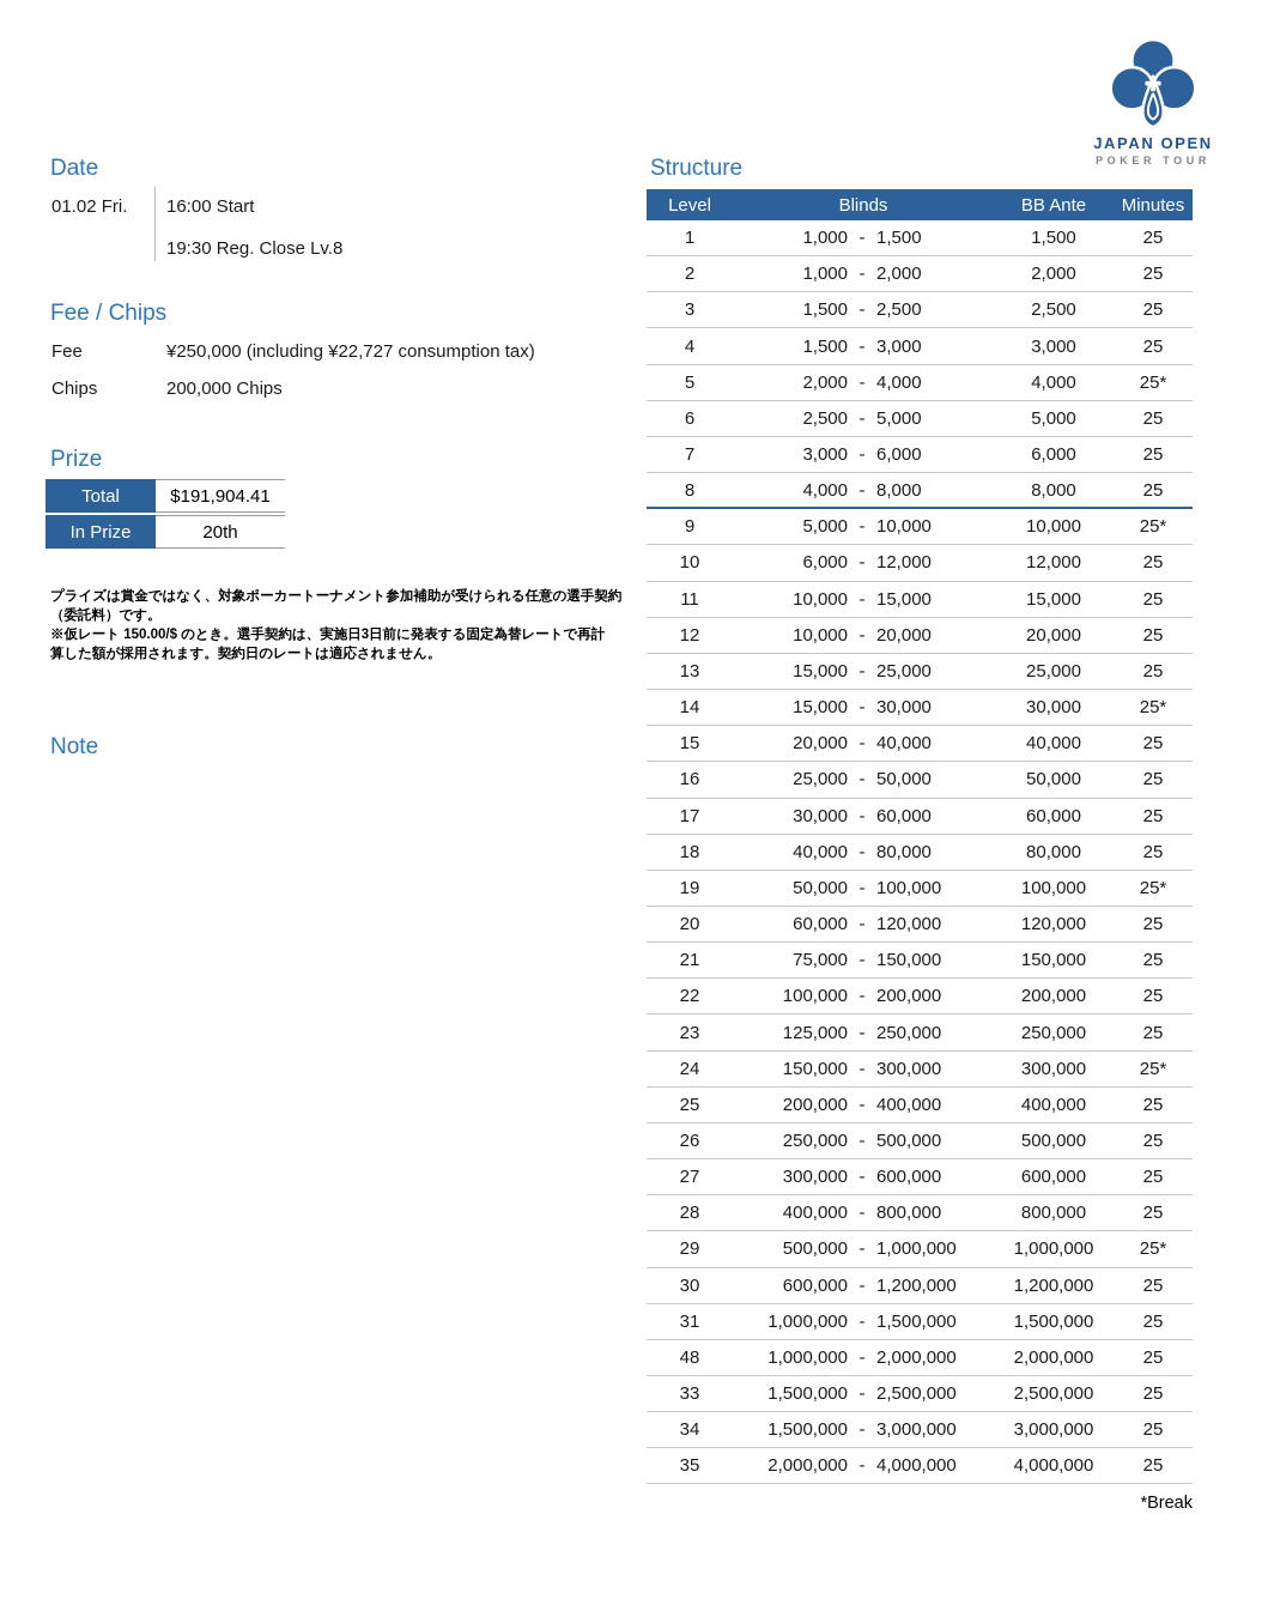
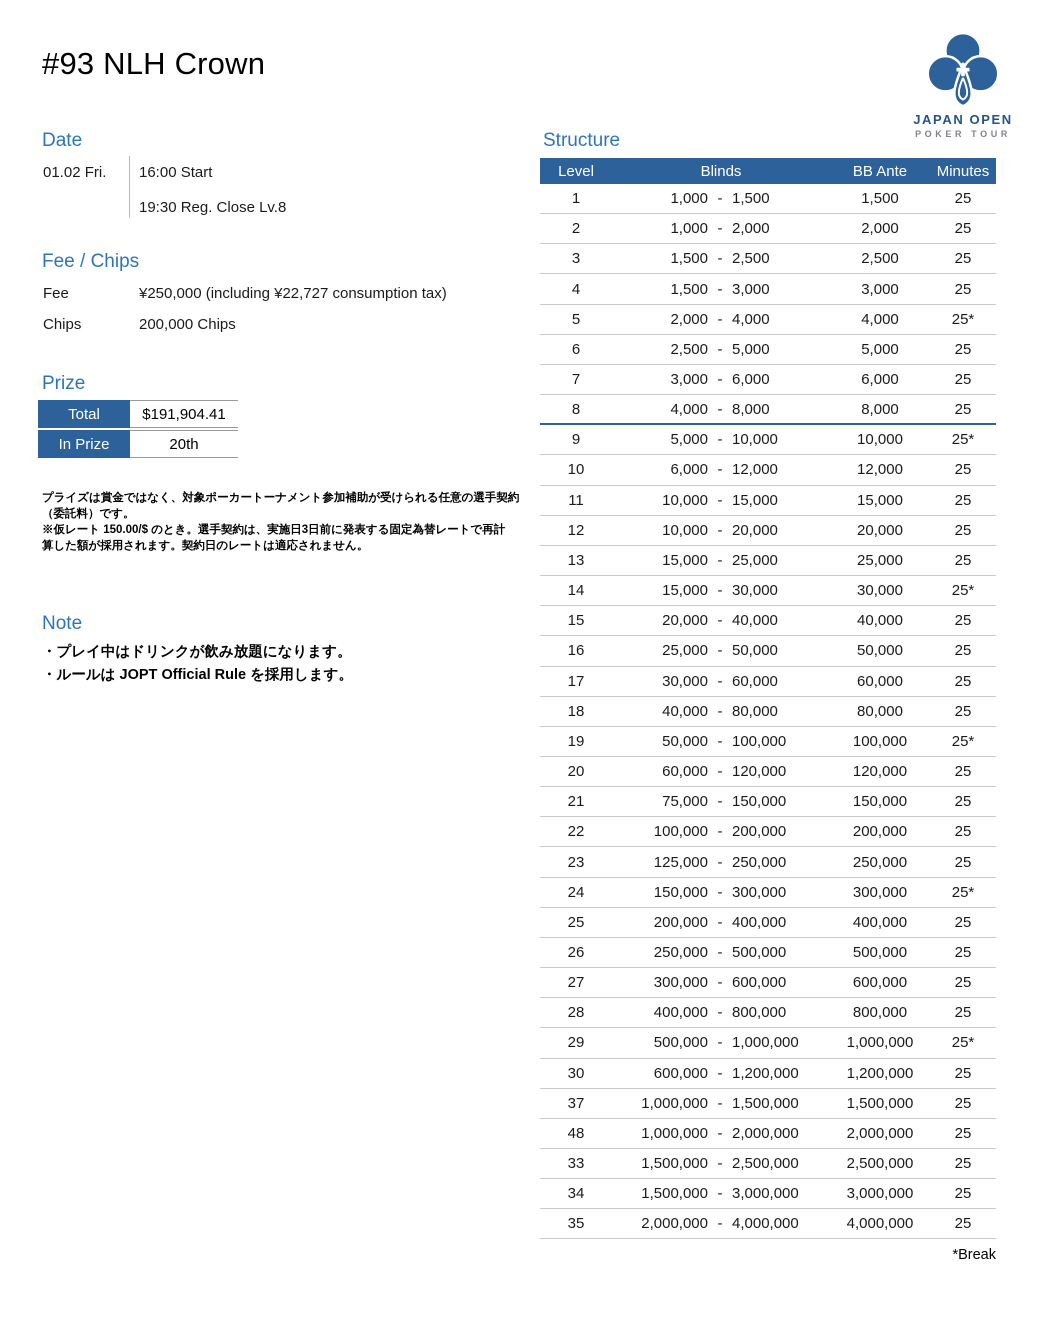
+ #93 NLH Crown
  JAPAN OPEN
  POKER TOUR
  Date
  01.02 Fri.
  16:00 Start
  19:30 Reg. Close Lv.8
  Fee / Chips
  Fee
  ¥250,000 (including ¥22,727 consumption tax)
  Chips
  200,000 Chips
  Prize
  Total
  $191,904.41
  In Prize
  20th
  プライズは賞金ではなく、対象ポーカートーナメント参加補助が受けられる任意の選手契約
  （委託料）です。
  ※仮レート 150.00/$ のとき。選手契約は、実施日3日前に発表する固定為替レートで再計
  算した額が採用されます。契約日のレートは適応されません。
  Note
+ ・プレイ中はドリンクが飲み放題になります。
+ ・ルールは JOPT Official Rule を採用します。
  Structure
  Level
  Blinds
  BB Ante
  Minutes
  1
  1,000
  -
  1,500
  1,500
  25
  2
  1,000
  -
  2,000
  2,000
  25
  3
  1,500
  -
  2,500
  2,500
  25
  4
  1,500
  -
  3,000
  3,000
  25
  5
  2,000
  -
  4,000
  4,000
  25*
  6
  2,500
  -
  5,000
  5,000
  25
  7
  3,000
  -
  6,000
  6,000
  25
  8
  4,000
  -
  8,000
  8,000
  25
  9
  5,000
  -
  10,000
  10,000
  25*
  10
  6,000
  -
  12,000
  12,000
  25
  11
  10,000
  -
  15,000
  15,000
  25
  12
  10,000
  -
  20,000
  20,000
  25
  13
  15,000
  -
  25,000
  25,000
  25
  14
  15,000
  -
  30,000
  30,000
  25*
  15
  20,000
  -
  40,000
  40,000
  25
  16
  25,000
  -
  50,000
  50,000
  25
  17
  30,000
  -
  60,000
  60,000
  25
  18
  40,000
  -
  80,000
  80,000
  25
  19
  50,000
  -
  100,000
  100,000
  25*
  20
  60,000
  -
  120,000
  120,000
  25
  21
  75,000
  -
  150,000
  150,000
  25
  22
  100,000
  -
  200,000
  200,000
  25
  23
  125,000
  -
  250,000
  250,000
  25
  24
  150,000
  -
  300,000
  300,000
  25*
  25
  200,000
  -
  400,000
  400,000
  25
  26
  250,000
  -
  500,000
  500,000
  25
  27
  300,000
  -
  600,000
  600,000
  25
  28
  400,000
  -
  800,000
  800,000
  25
  29
  500,000
  -
  1,000,000
  1,000,000
  25*
  30
  600,000
  -
  1,200,000
  1,200,000
  25
- 31
+ 37
  1,000,000
  -
  1,500,000
  1,500,000
  25
  48
  1,000,000
  -
  2,000,000
  2,000,000
  25
  33
  1,500,000
  -
  2,500,000
  2,500,000
  25
  34
  1,500,000
  -
  3,000,000
  3,000,000
  25
  35
  2,000,000
  -
  4,000,000
  4,000,000
  25
  *Break
